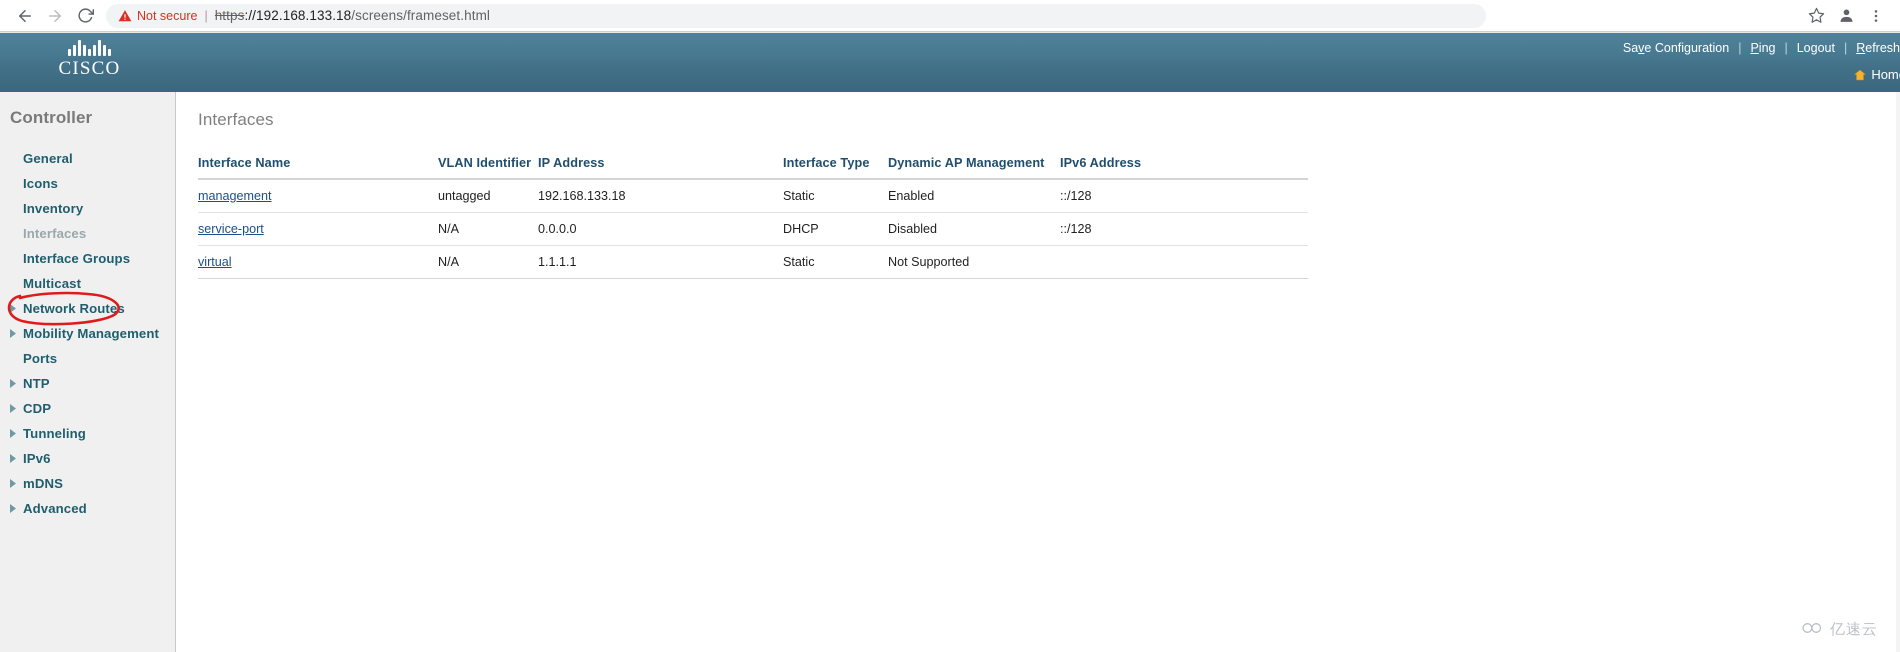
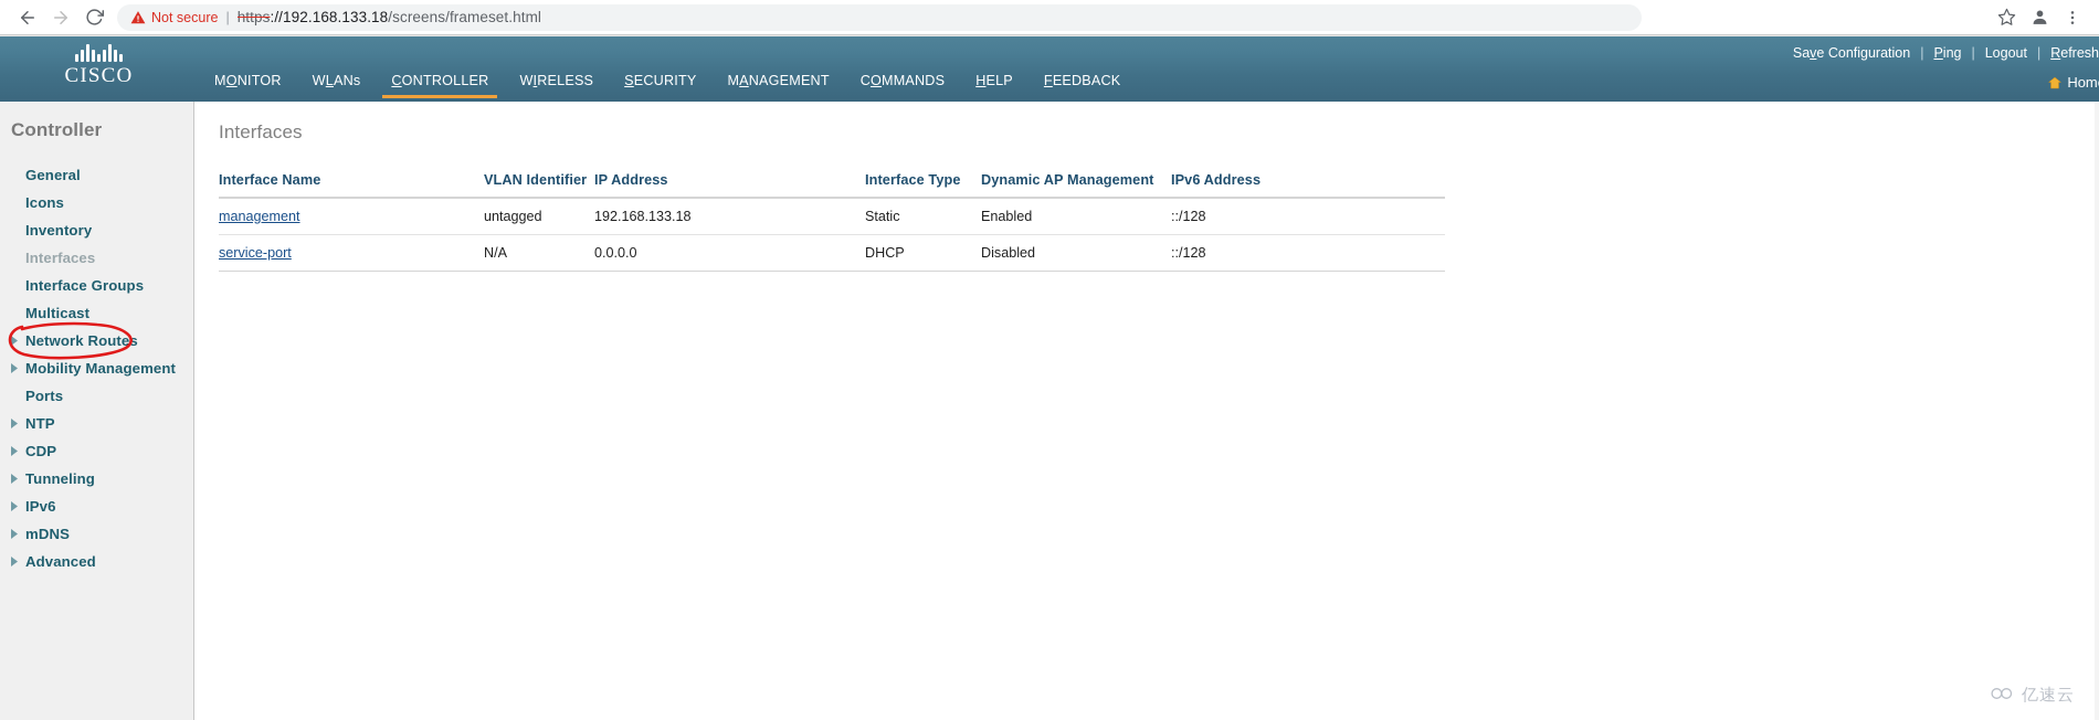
  Not secure
  |
  https://192.168.133.18/screens/frameset.html
  CISCO
+ MONITOR
+ WLANs
+ CONTROLLER
+ WIRELESS
+ SECURITY
+ MANAGEMENT
+ COMMANDS
+ HELP
+ FEEDBACK
  Save Configuration
  |
  Ping
  |
  Logout
  |
  Refresh
  Hom
  Controller
  General
  Icons
  Inventory
  Interfaces
  Interface Groups
  Multicast
  Network Routes
  Mobility Management
  Ports
  NTP
  CDP
  Tunneling
  IPv6
  mDNS
  Advanced
  Interfaces
  Interface Name	VLAN Identifier	IP Address	Interface Type	Dynamic AP Management	IPv6 Address
  management	untagged	192.168.133.18	Static	Enabled	::/128
  service-port	N/A	0.0.0.0	DHCP	Disabled	::/128
- virtual	N/A	1.1.1.1	Static	Not Supported
  亿速云
